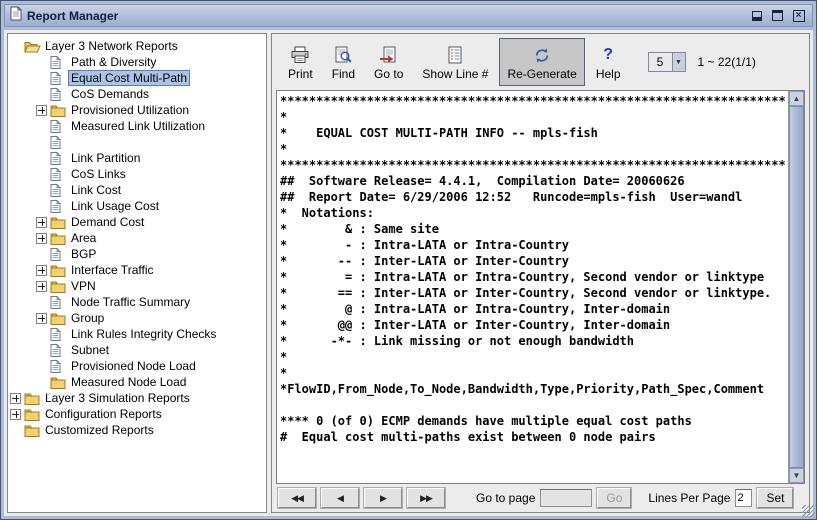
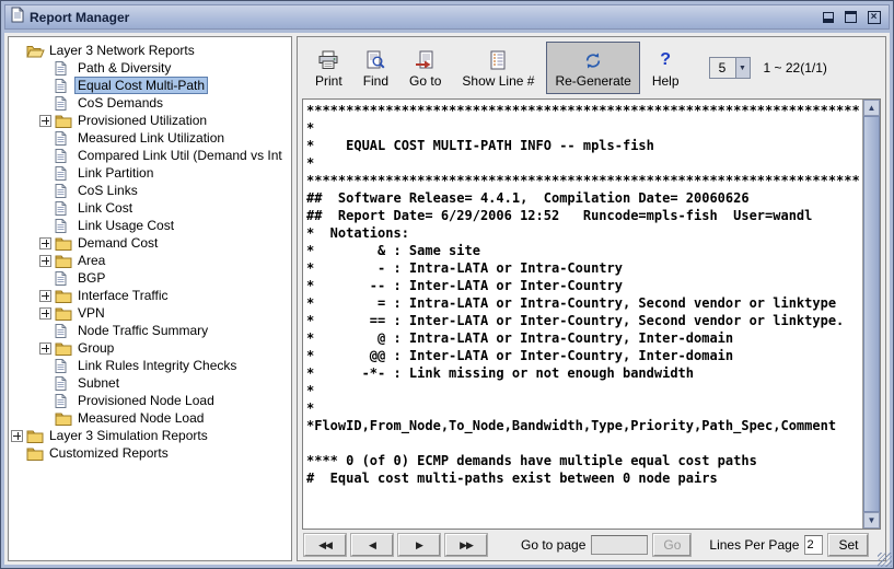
  Report Manager
  ×
  Layer 3 Network Reports
  Path & Diversity
  Equal Cost Multi-Path
  CoS Demands
  Provisioned Utilization
  Measured Link Utilization
+ Compared Link Util (Demand vs Int
  Link Partition
  CoS Links
  Link Cost
  Link Usage Cost
  Demand Cost
  Area
  BGP
  Interface Traffic
  VPN
  Node Traffic Summary
  Group
  Link Rules Integrity Checks
  Subnet
  Provisioned Node Load
  Measured Node Load
  Layer 3 Simulation Reports
- Configuration Reports
  Customized Reports
  Print
  Find
  Go to
  Show Line #
  Re-Generate
  ?
  Help
  5
  1 ~ 22(1/1)
  **********************************************************************
  *
  * EQUAL COST MULTI-PATH INFO -- mpls-fish
  *
  **********************************************************************
  ## Software Release= 4.4.1, Compilation Date= 20060626
  ## Report Date= 6/29/2006 12:52 Runcode=mpls-fish User=wandl
  * Notations:
  * & : Same site
  * - : Intra-LATA or Intra-Country
  * -- : Inter-LATA or Inter-Country
  * = : Intra-LATA or Intra-Country, Second vendor or linktype
  * == : Inter-LATA or Inter-Country, Second vendor or linktype.
  * @ : Intra-LATA or Intra-Country, Inter-domain
  * @@ : Inter-LATA or Inter-Country, Inter-domain
  * -*- : Link missing or not enough bandwidth
  *
  *
  *FlowID,From_Node,To_Node,Bandwidth,Type,Priority,Path_Spec,Comment
  **** 0 (of 0) ECMP demands have multiple equal cost paths
  # Equal cost multi-paths exist between 0 node pairs
  ▲
  ▼
  ◀◀
  ◀
  ▶
  ▶▶
  Go to page
  Go
  Lines Per Page
  2
  Set
